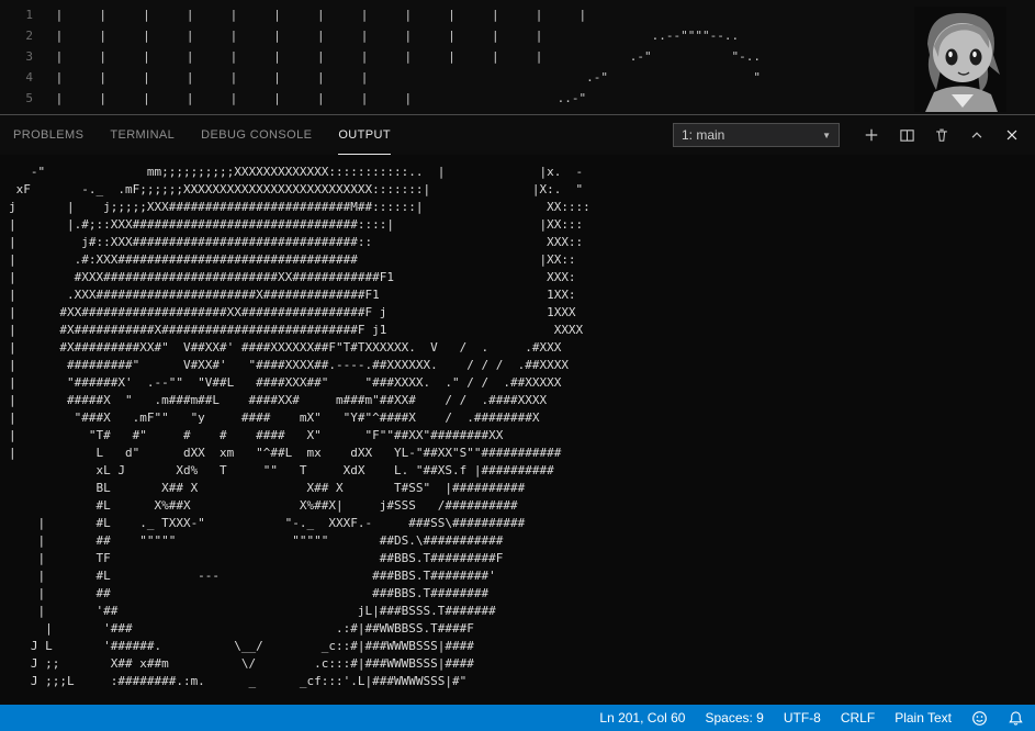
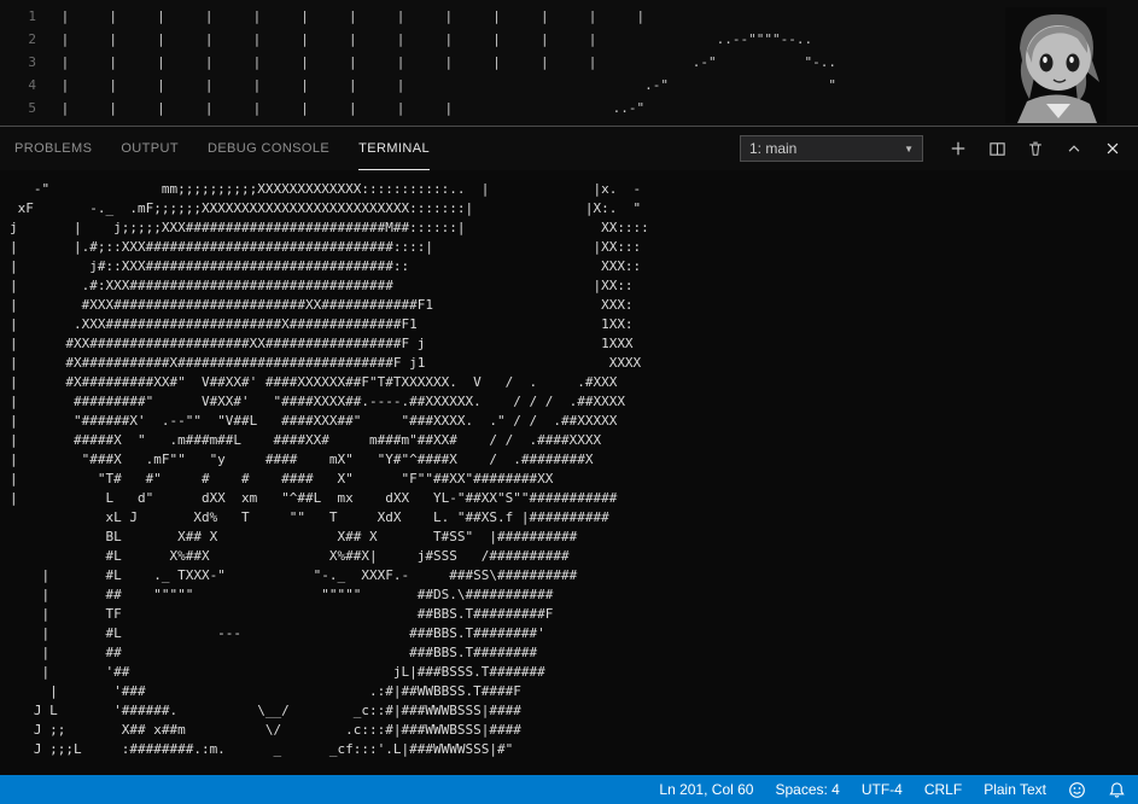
  1
  2
  3
  4
  5
  | | | | | | | | | | | | |
  | | | | | | | | | | | | ..--""""--..
  | | | | | | | | | | | | .-" "-..
  | | | | | | | | .-" "
  | | | | | | | | | ..-"
  PROBLEMS
- TERMINAL
+ OUTPUT
  DEBUG CONSOLE
- OUTPUT
+ TERMINAL
  1: main
  ▼
  -" mm;;;;;;;;;;XXXXXXXXXXXXX:::::::::::.. | |x. -
  xF -._ .mF;;;;;;XXXXXXXXXXXXXXXXXXXXXXXXXX:::::::| |X:. "
  j | j;;;;;XXX#########################M##::::::| XX::::
  | |.#;::XXX###############################::::| |XX:::
  | j#::XXX###############################:: XXX::
  | .#:XXX################################# |XX::
  | #XXX########################XX############F1 XXX:
  | .XXX######################X##############F1 1XX:
  | #XX####################XX#################F j 1XXX
  | #X###########X###########################F j1 XXXX
  | #X#########XX#" V##XX#' ####XXXXXX##F"T#TXXXXXX. V / . .#XXX
  | #########" V#XX#' "####XXXX##.----.##XXXXXX. / / / .##XXXX
  | "######X' .--"" "V##L ####XXX##" "###XXXX. ." / / .##XXXXX
  | #####X " .m###m##L ####XX# m###m"##XX# / / .####XXXX
  | "###X .mF"" "y #### mX" "Y#"^####X / .########X
  | "T# #" # # #### X" "F""##XX"########XX
  | L d" dXX xm "^##L mx dXX YL-"##XX"S""###########
  xL J Xd% T "" T XdX L. "##XS.f |##########
  BL X## X X## X T#SS" |##########
  #L X%##X X%##X| j#SSS /##########
  | #L ._ TXXX-" "-._ XXXF.- ###SS\##########
  | ## """"" """"" ##DS.\###########
  | TF ##BBS.T#########F
  | #L --- ###BBS.T########'
  | ## ###BBS.T########
  | '## jL|###BSSS.T#######
  | '### .:#|##WWBBSS.T####F
  J L '######. \__/ _c::#|###WWWBSSS|####
  J ;; X## x##m \/ .c:::#|###WWWBSSS|####
  J ;;;L :########.:m. _ _cf:::'.L|###WWWWSSS|#"
  Ln 201, Col 60
- Spaces: 9
+ Spaces: 4
- UTF-8
+ UTF-4
  CRLF
  Plain Text
